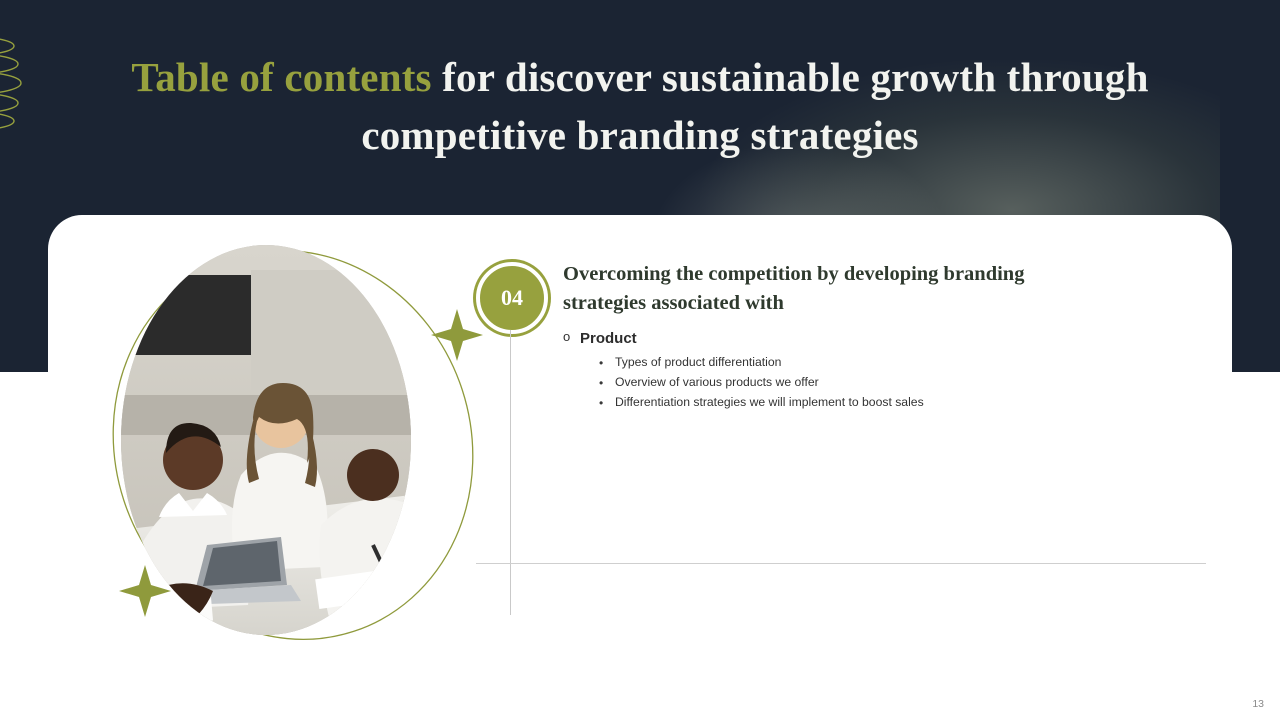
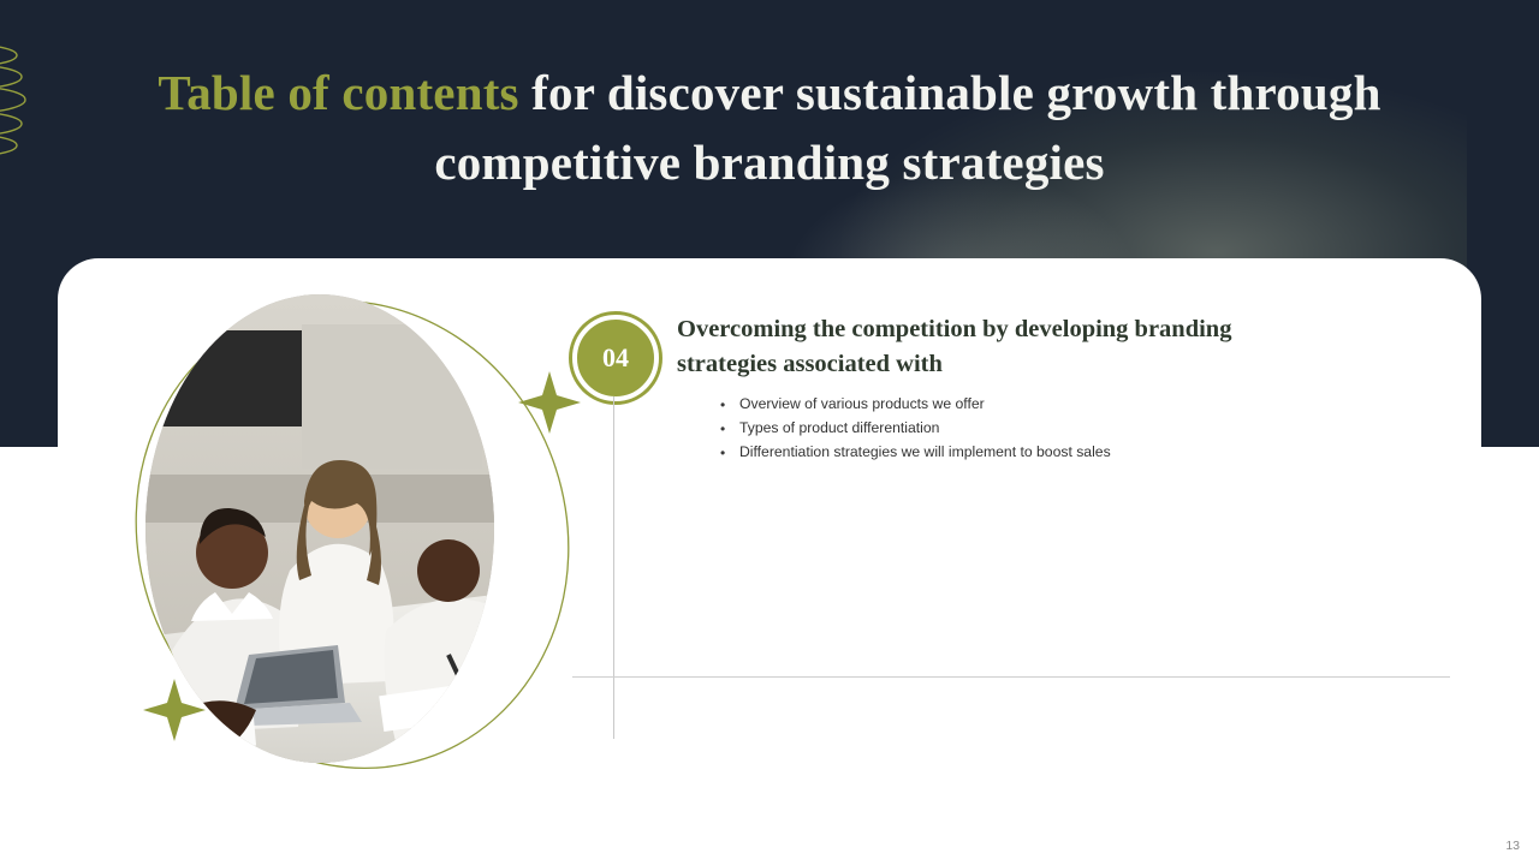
  Table of contents for discover sustainable growth through competitive branding strategies
  04
  Overcoming the competition by developing branding strategies associated with
- o
- Product
  •
- Types of product differentiation
+ Overview of various products we offer
  •
- Overview of various products we offer
+ Types of product differentiation
  •
  Differentiation strategies we will implement to boost sales
  13
